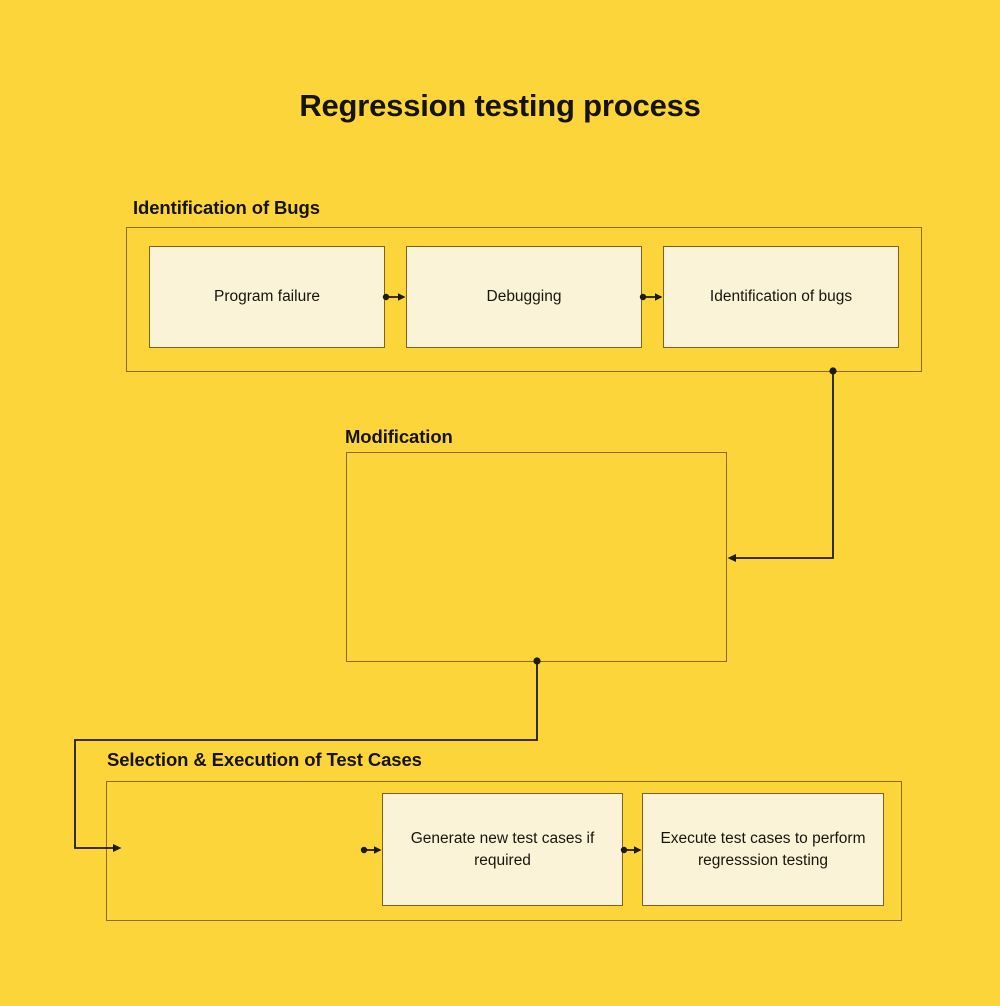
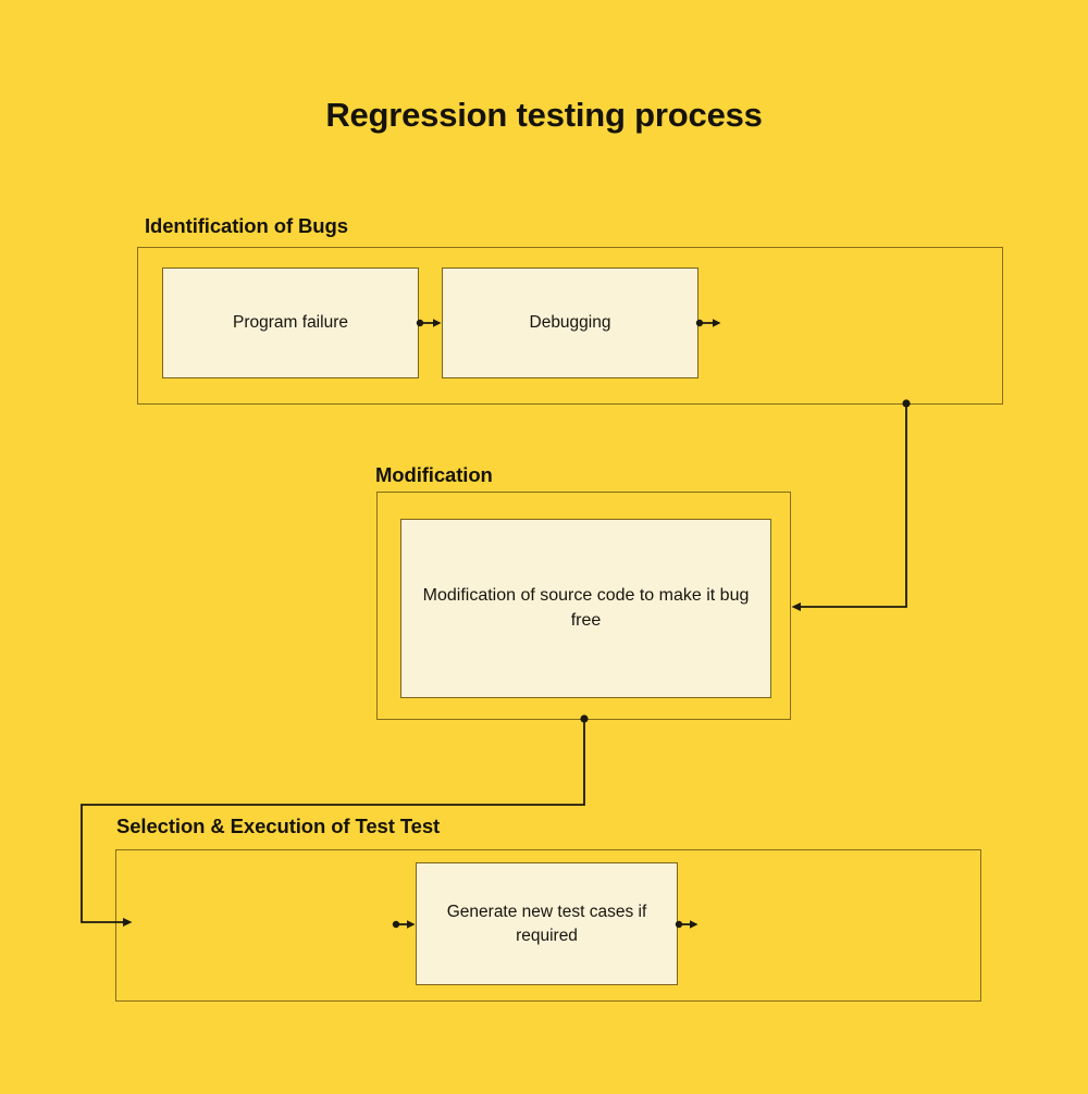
  Regression testing process
  Identification of Bugs
  Program failure
  Debugging
- Identification of bugs
  Modification
+ Modification of source code to make it bug free
- Selection & Execution of Test Cases
+ Selection & Execution of Test Test
  Generate new test cases if required
- Execute test cases to perform regresssion testing
